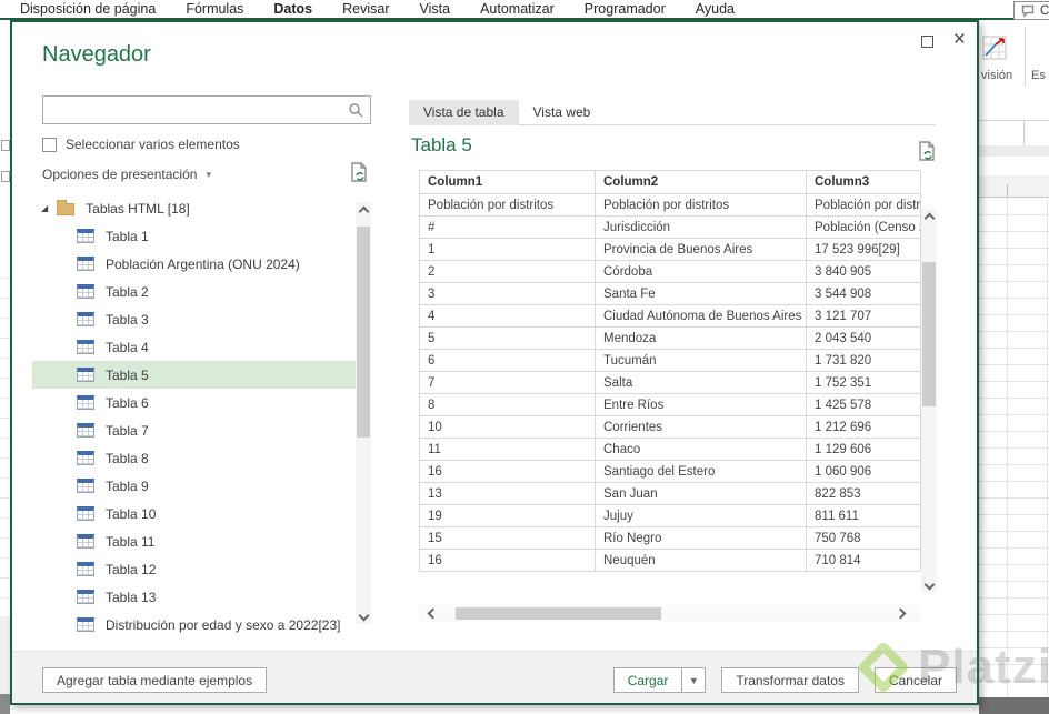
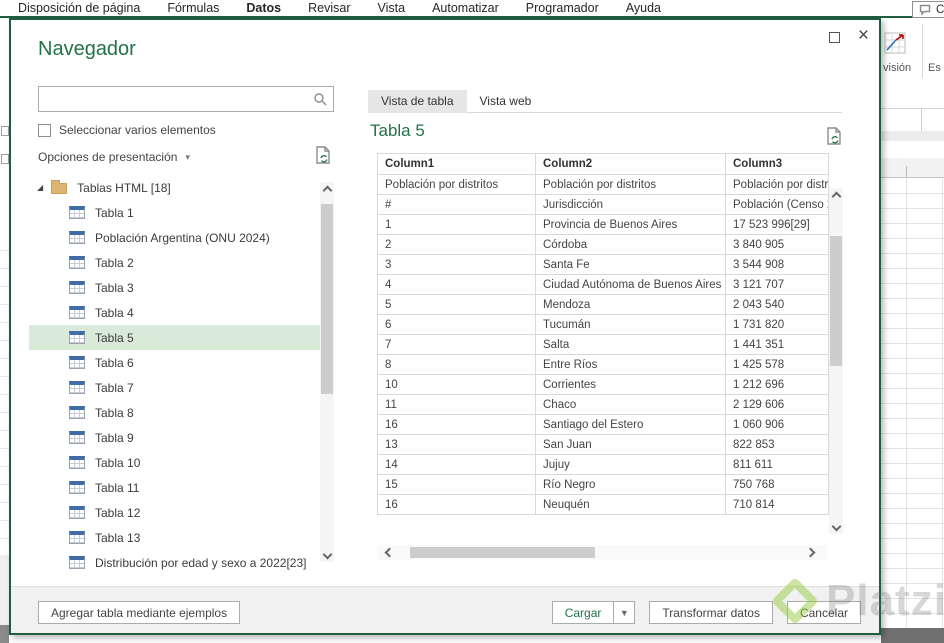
  Disposición de página
  Fórmulas
  Datos
  Revisar
  Vista
  Automatizar
  Programador
  Ayuda
  visión
  Es
  ×
  Navegador
  Seleccionar varios elementos
  Opciones de presentación
  ▾
  ◢
  Tablas HTML [18]
  Tabla 1
  Población Argentina (ONU 2024)
  Tabla 2
  Tabla 3
  Tabla 4
  Tabla 5
  Tabla 6
  Tabla 7
  Tabla 8
  Tabla 9
  Tabla 10
  Tabla 11
  Tabla 12
  Tabla 13
  Distribución por edad y sexo a 2022[23]
  Vista de tabla
  Vista web
  Tabla 5
  Column1	Column2	Column3
  Población por distritos	Población por distritos	Población por distr
  #	Jurisdicción	Población (Censo
  1	Provincia de Buenos Aires	17 523 996[29]
  2	Córdoba	3 840 905
  3	Santa Fe	3 544 908
  4	Ciudad Autónoma de Buenos Aires	3 121 707
  5	Mendoza	2 043 540
  6	Tucumán	1 731 820
- 7	Salta	1 752 351
+ 7	Salta	1 441 351
  8	Entre Ríos	1 425 578
  10	Corrientes	1 212 696
- 11	Chaco	1 129 606
+ 11	Chaco	2 129 606
  16	Santiago del Estero	1 060 906
  13	San Juan	822 853
- 19	Jujuy	811 611
+ 14	Jujuy	811 611
  15	Río Negro	750 768
  16	Neuquén	710 814
  Agregar tabla mediante ejemplos
  Cargar
  ▼
  Transformar datos
  Cancelar
  Platzi
